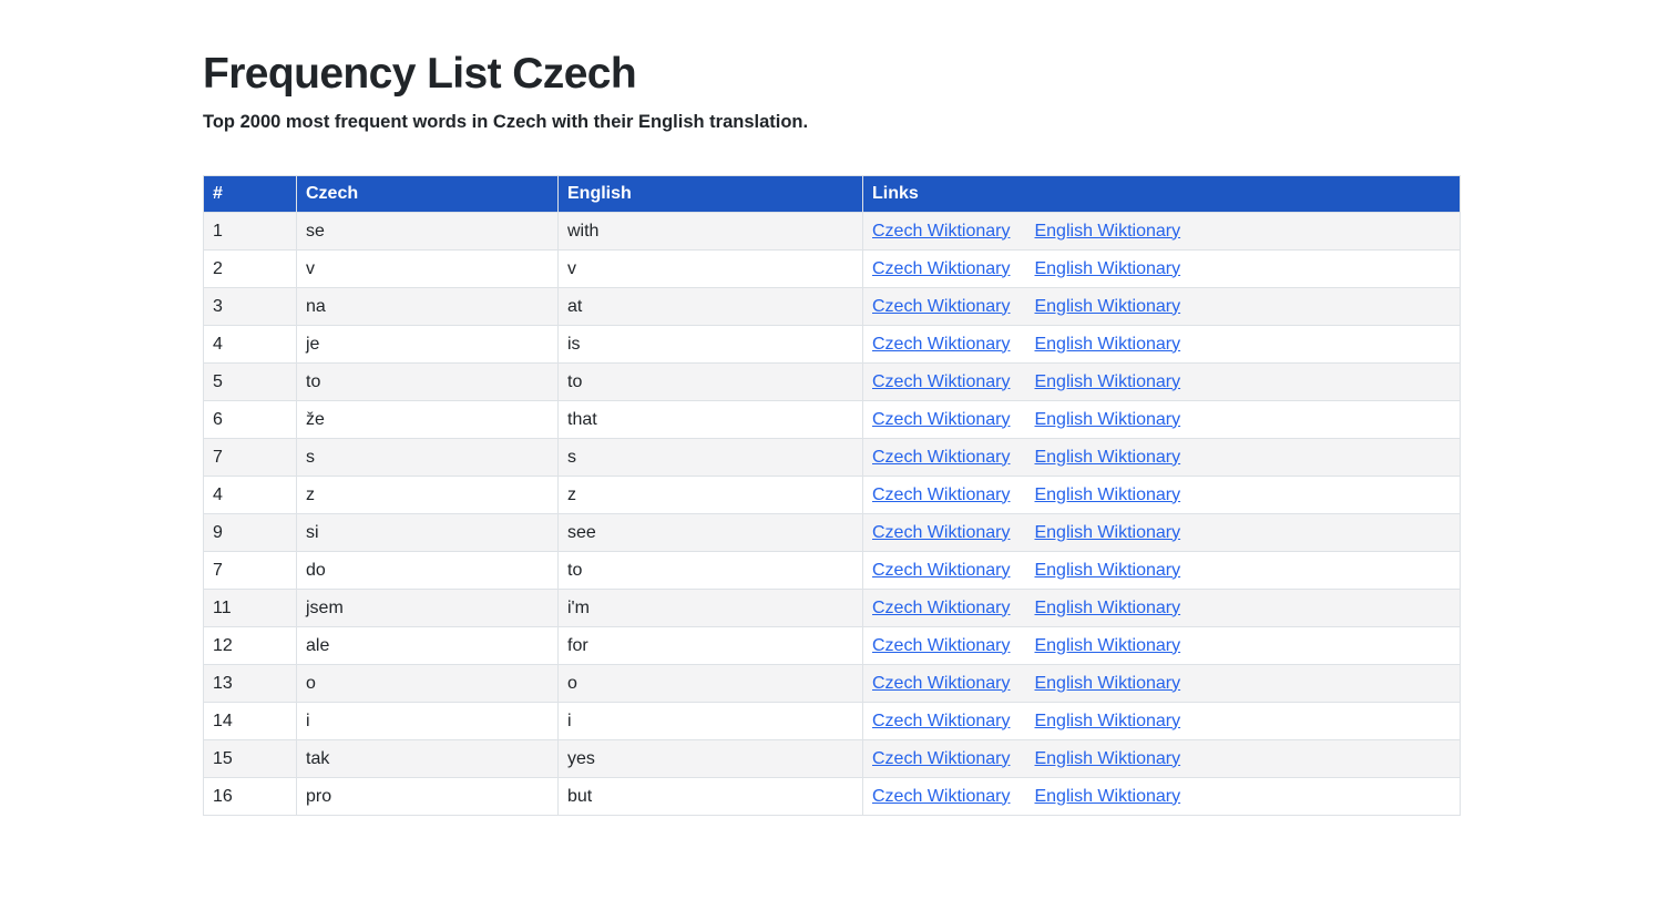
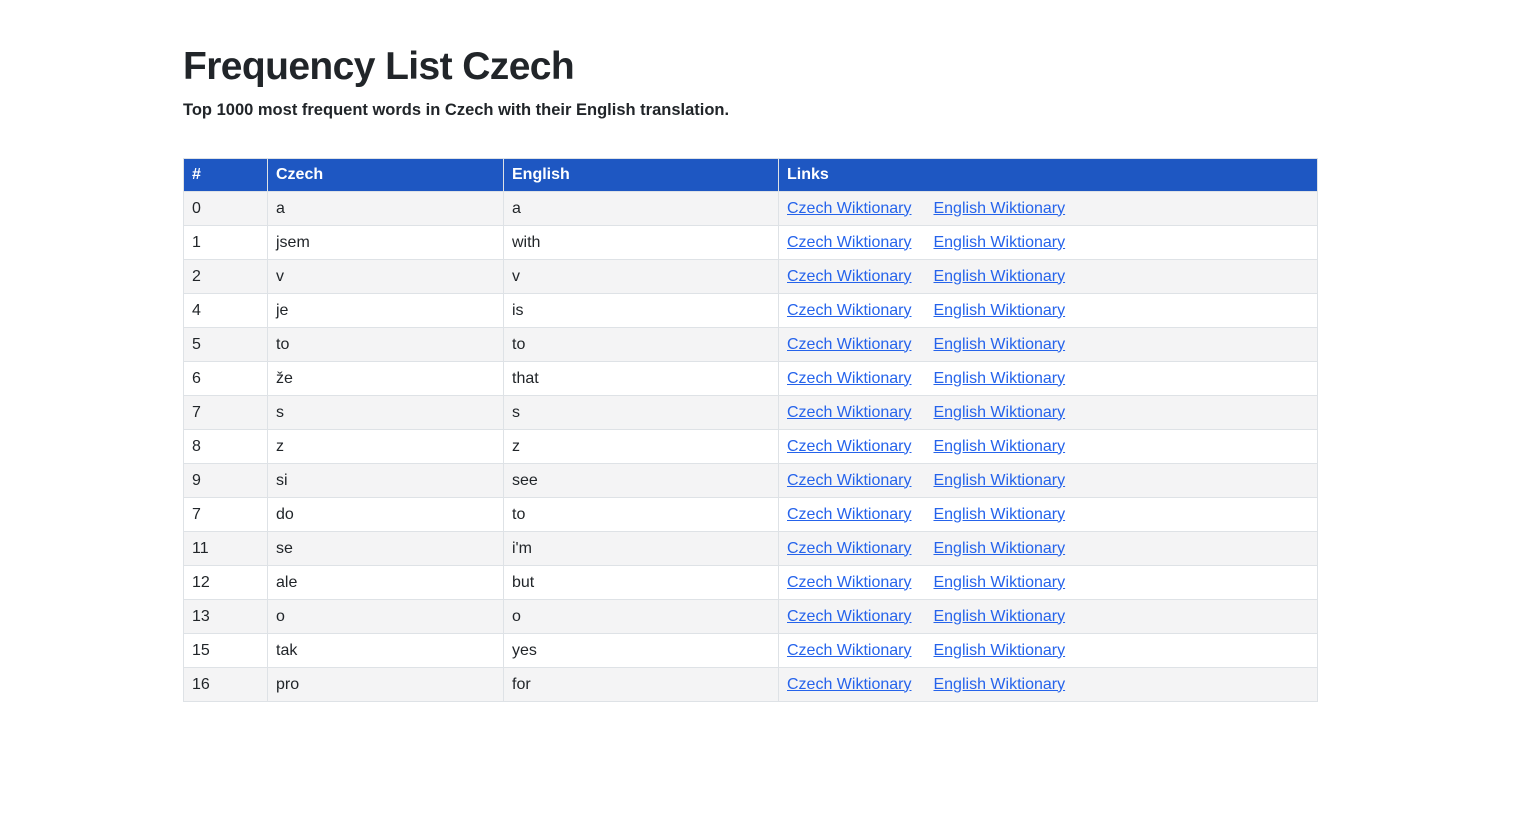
  Frequency List Czech
- Top 2000 most frequent words in Czech with their English translation.
+ Top 1000 most frequent words in Czech with their English translation.
  #	Czech	English	Links
+ 0	a	a	Czech Wiktionary English Wiktionary
- 1	se	with	Czech Wiktionary English Wiktionary
+ 1	jsem	with	Czech Wiktionary English Wiktionary
  2	v	v	Czech Wiktionary English Wiktionary
- 3	na	at	Czech Wiktionary English Wiktionary
  4	je	is	Czech Wiktionary English Wiktionary
  5	to	to	Czech Wiktionary English Wiktionary
  6	že	that	Czech Wiktionary English Wiktionary
  7	s	s	Czech Wiktionary English Wiktionary
- 4	z	z	Czech Wiktionary English Wiktionary
+ 8	z	z	Czech Wiktionary English Wiktionary
  9	si	see	Czech Wiktionary English Wiktionary
  7	do	to	Czech Wiktionary English Wiktionary
- 11	jsem	i'm	Czech Wiktionary English Wiktionary
+ 11	se	i'm	Czech Wiktionary English Wiktionary
- 12	ale	for	Czech Wiktionary English Wiktionary
+ 12	ale	but	Czech Wiktionary English Wiktionary
  13	o	o	Czech Wiktionary English Wiktionary
- 14	i	i	Czech Wiktionary English Wiktionary
  15	tak	yes	Czech Wiktionary English Wiktionary
- 16	pro	but	Czech Wiktionary English Wiktionary
+ 16	pro	for	Czech Wiktionary English Wiktionary
